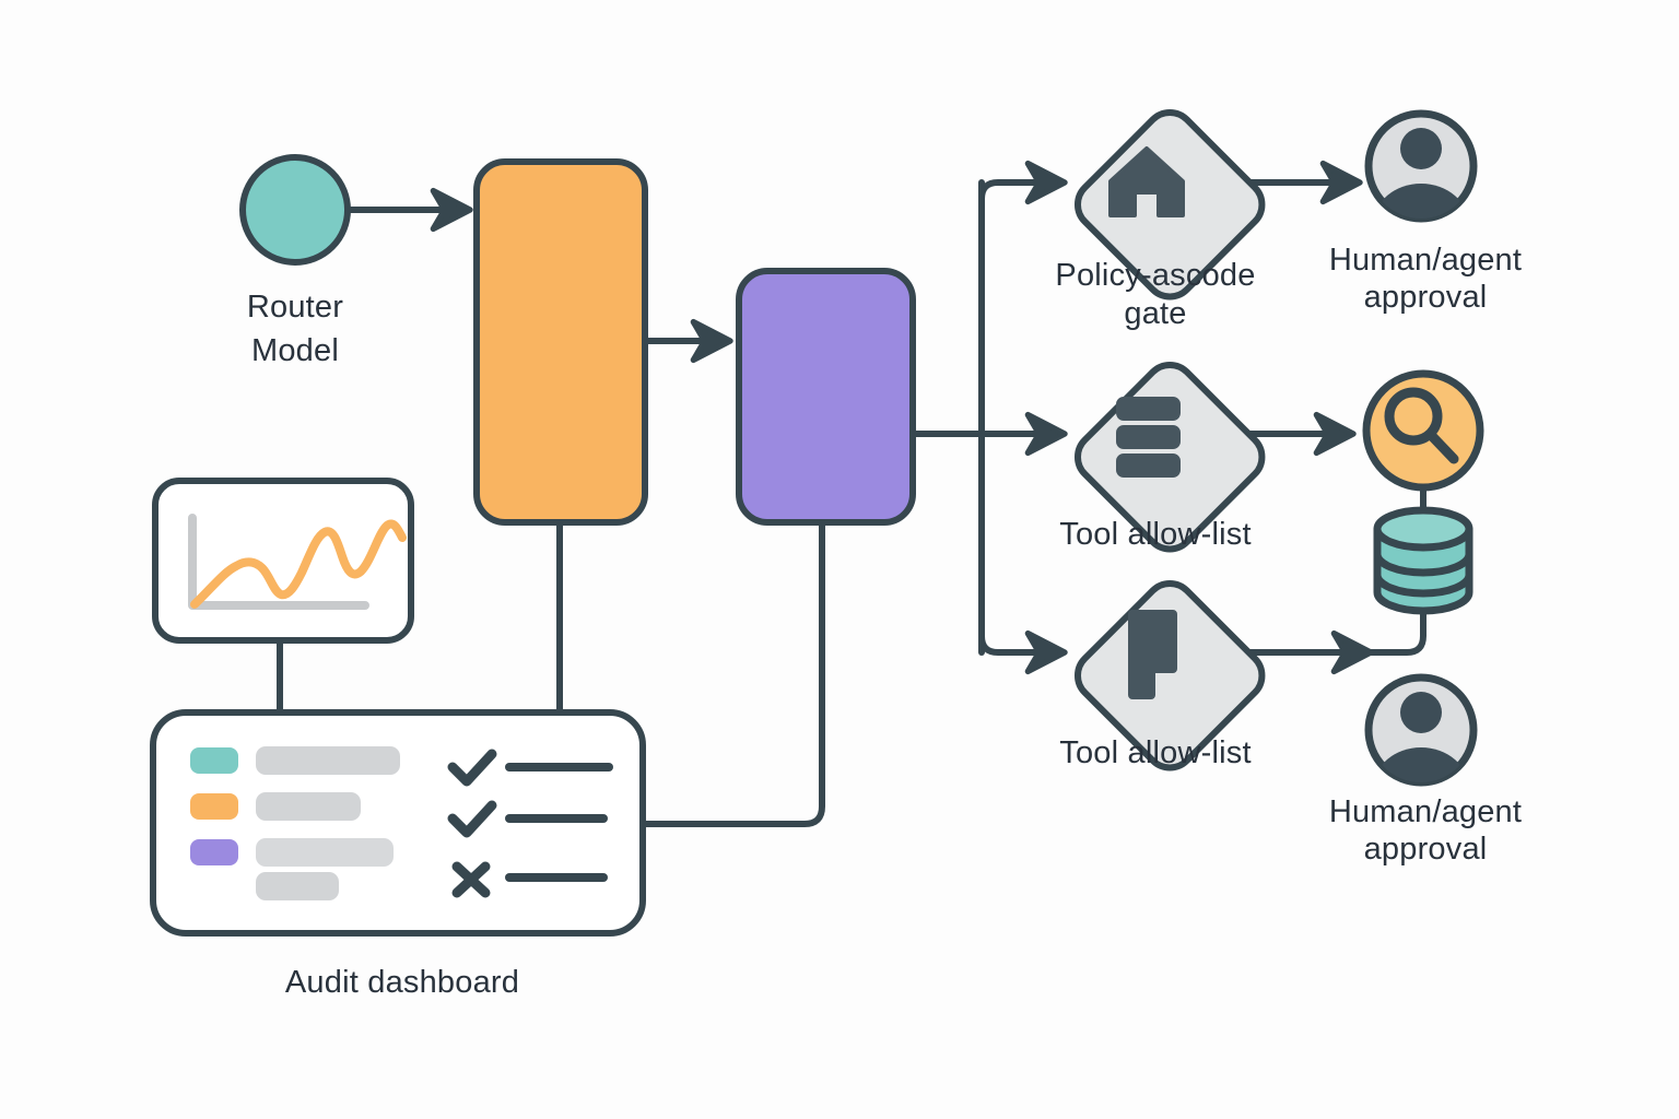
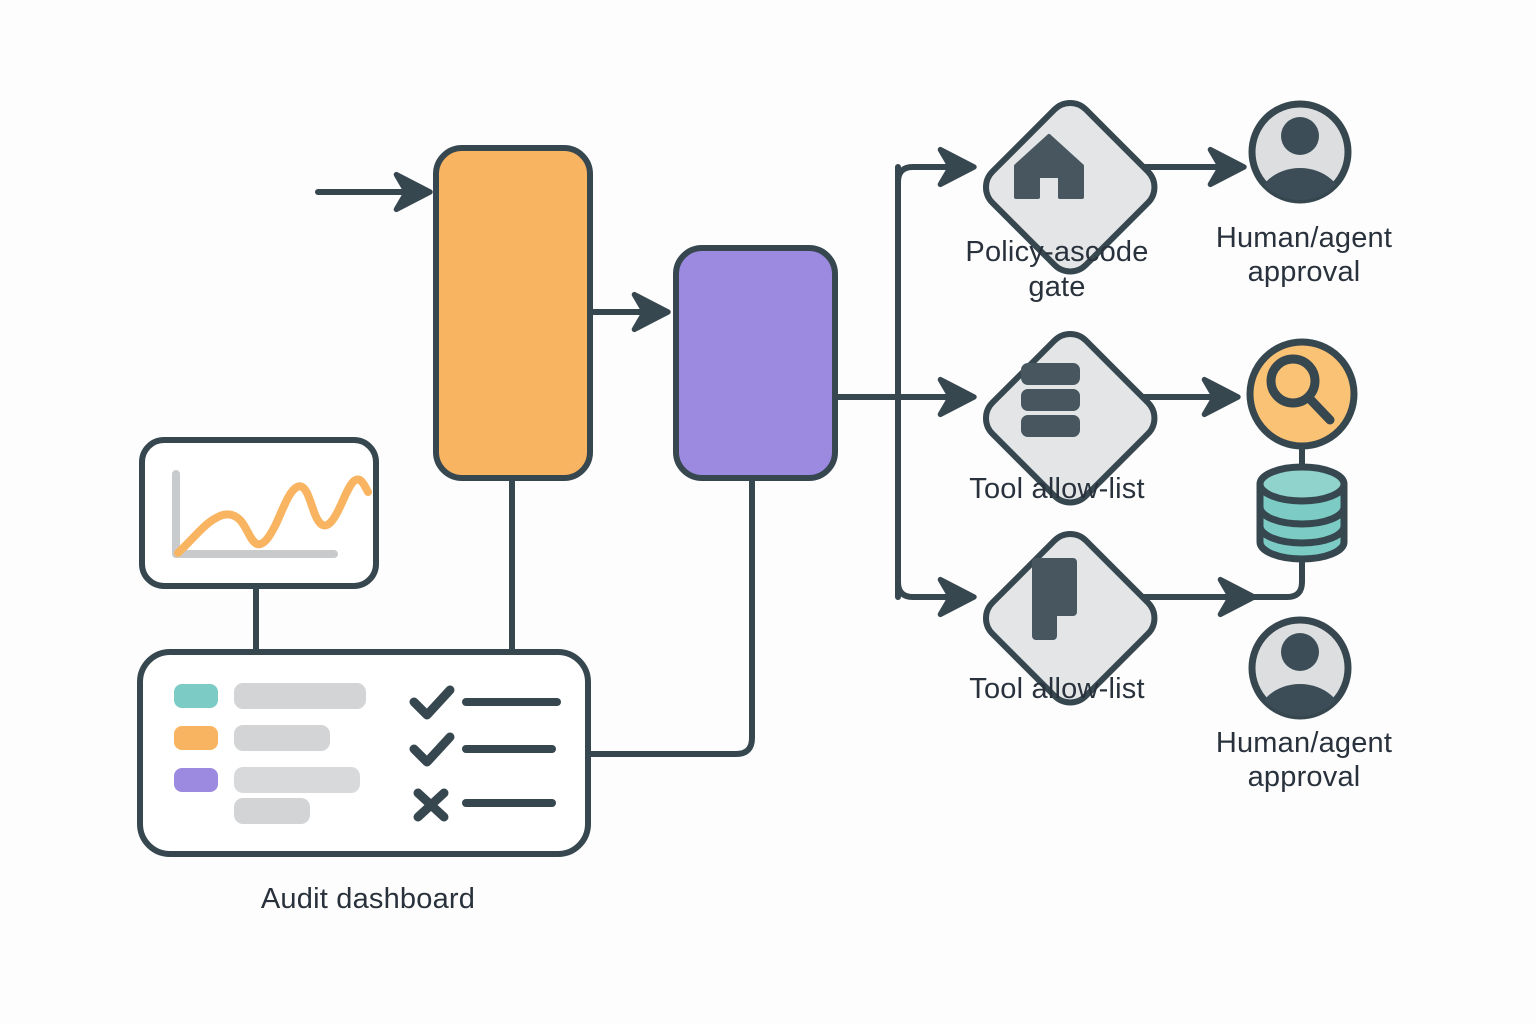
- Router
- Model
  Audit dashboard
  Policy-ascode
  gate
  Tool allow-list
  Tool allow-list
  Human/agent
  approval
  Human/agent
  approval
